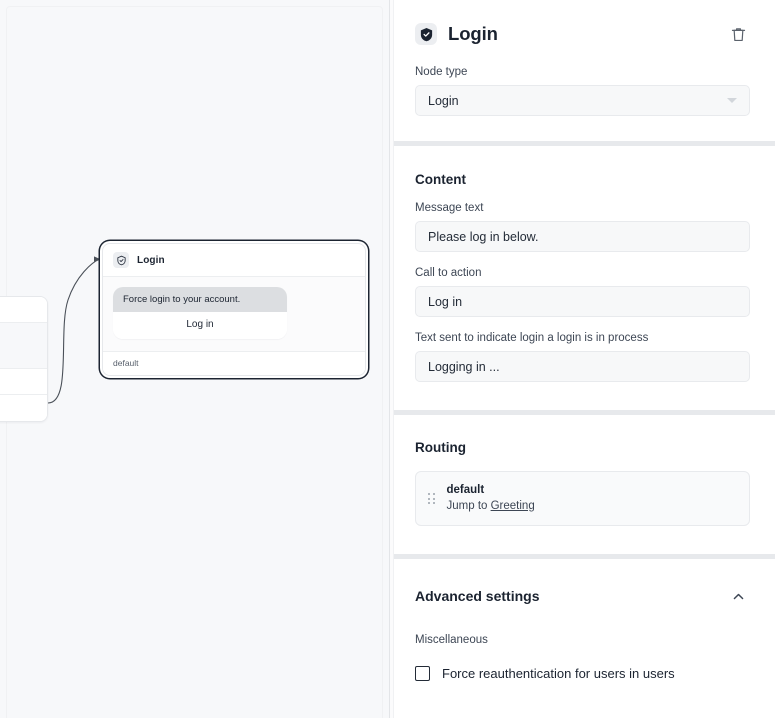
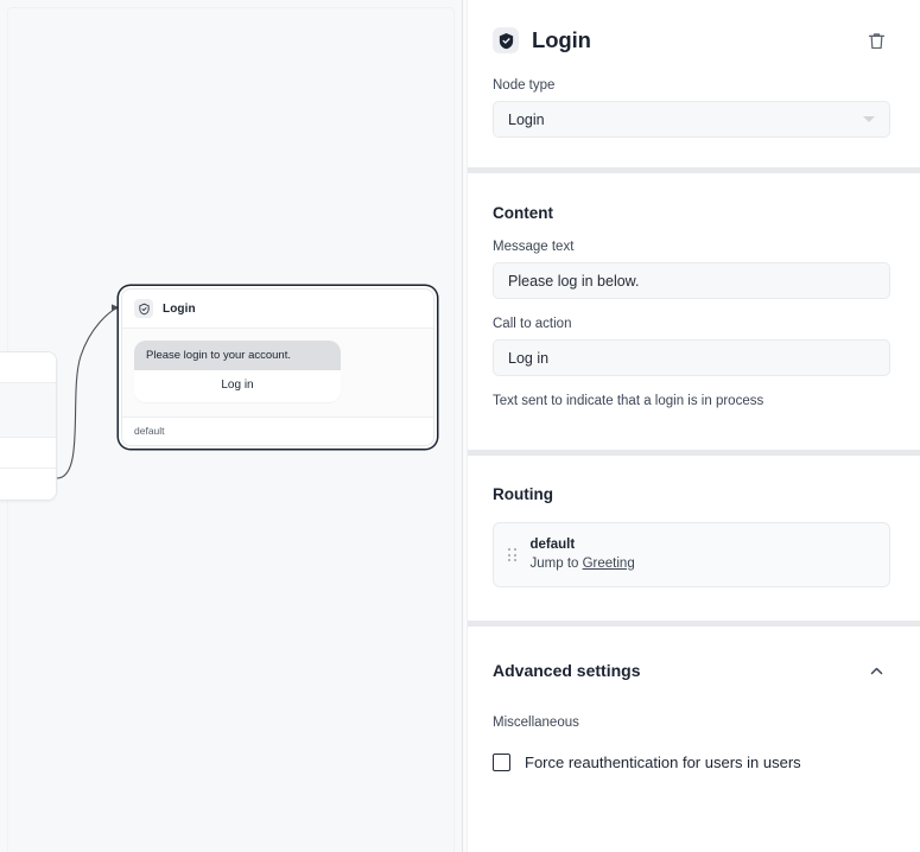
  Login
- Force login to your account.
+ Please login to your account.
  Log in
  default
  Login
  Node type
  Login
  Content
  Message text
  Please log in below.
  Call to action
  Log in
- Text sent to indicate login a login is in process
+ Text sent to indicate that a login is in process
- Logging in ...
  Routing
  default
  Jump to Greeting
  Advanced settings
  Miscellaneous
  Force reauthentication for users in users
